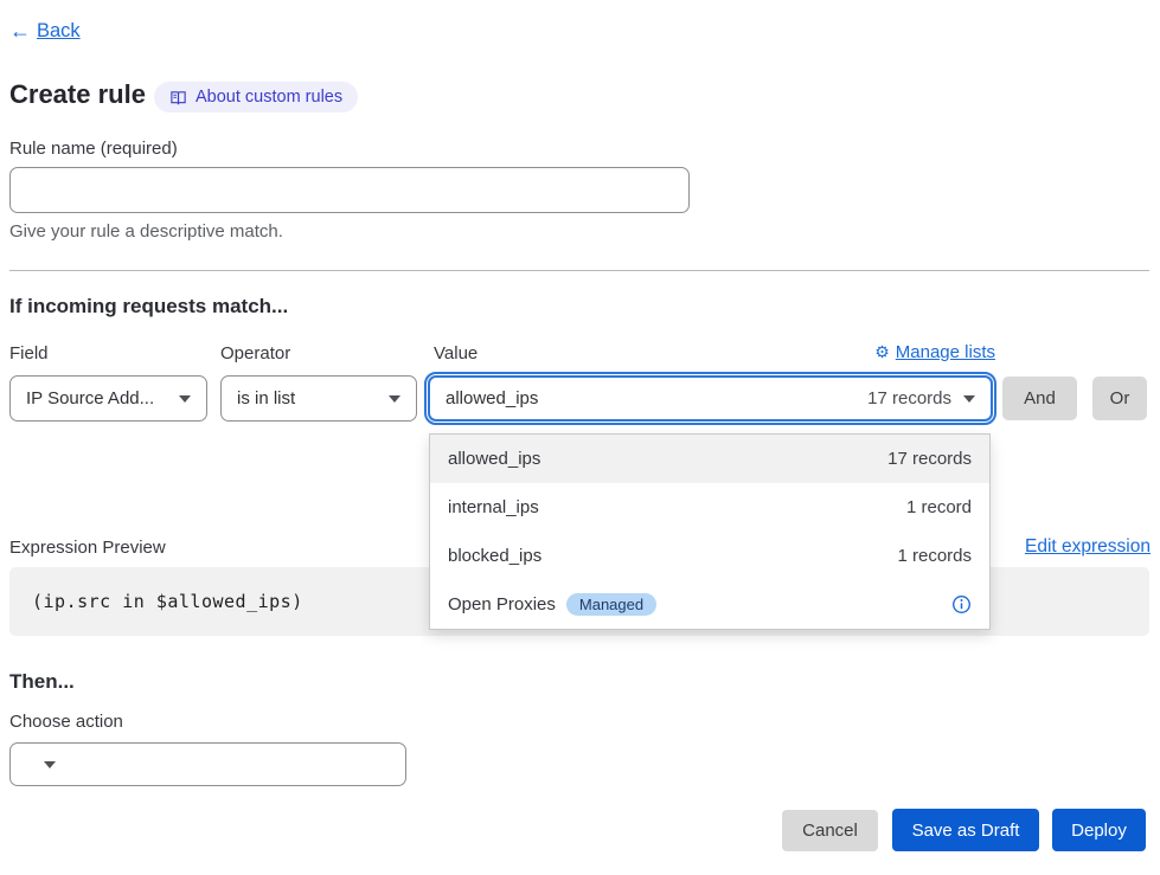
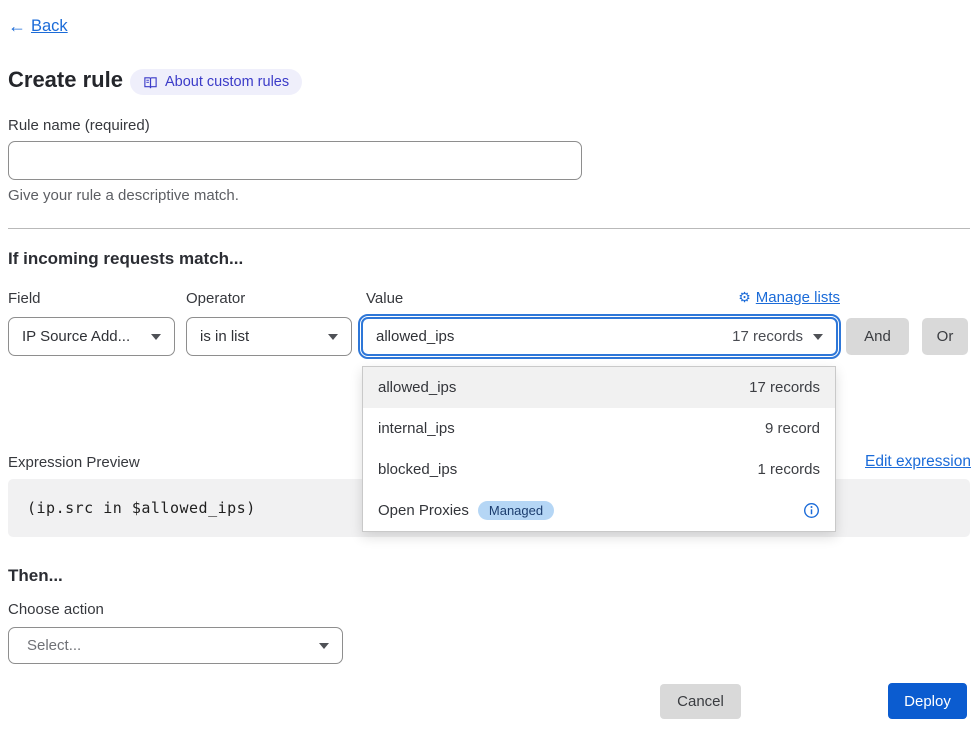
  ←
  Back
  Create rule
  About custom rules
  Rule name (required)
  Give your rule a descriptive match.
  If incoming requests match...
  Field
  Operator
  Value
  ⚙
  Manage lists
  IP Source Add...
  is in list
  allowed_ips
  17 records
  And
  Or
  allowed_ips
  17 records
  internal_ips
- 1 record
+ 9 record
  blocked_ips
  1 records
  Open Proxies
  Managed
  Expression Preview
  Edit expression
  (ip.src in $allowed_ips)
  Then...
  Choose action
+ Select...
  Cancel
- Save as Draft
  Deploy
